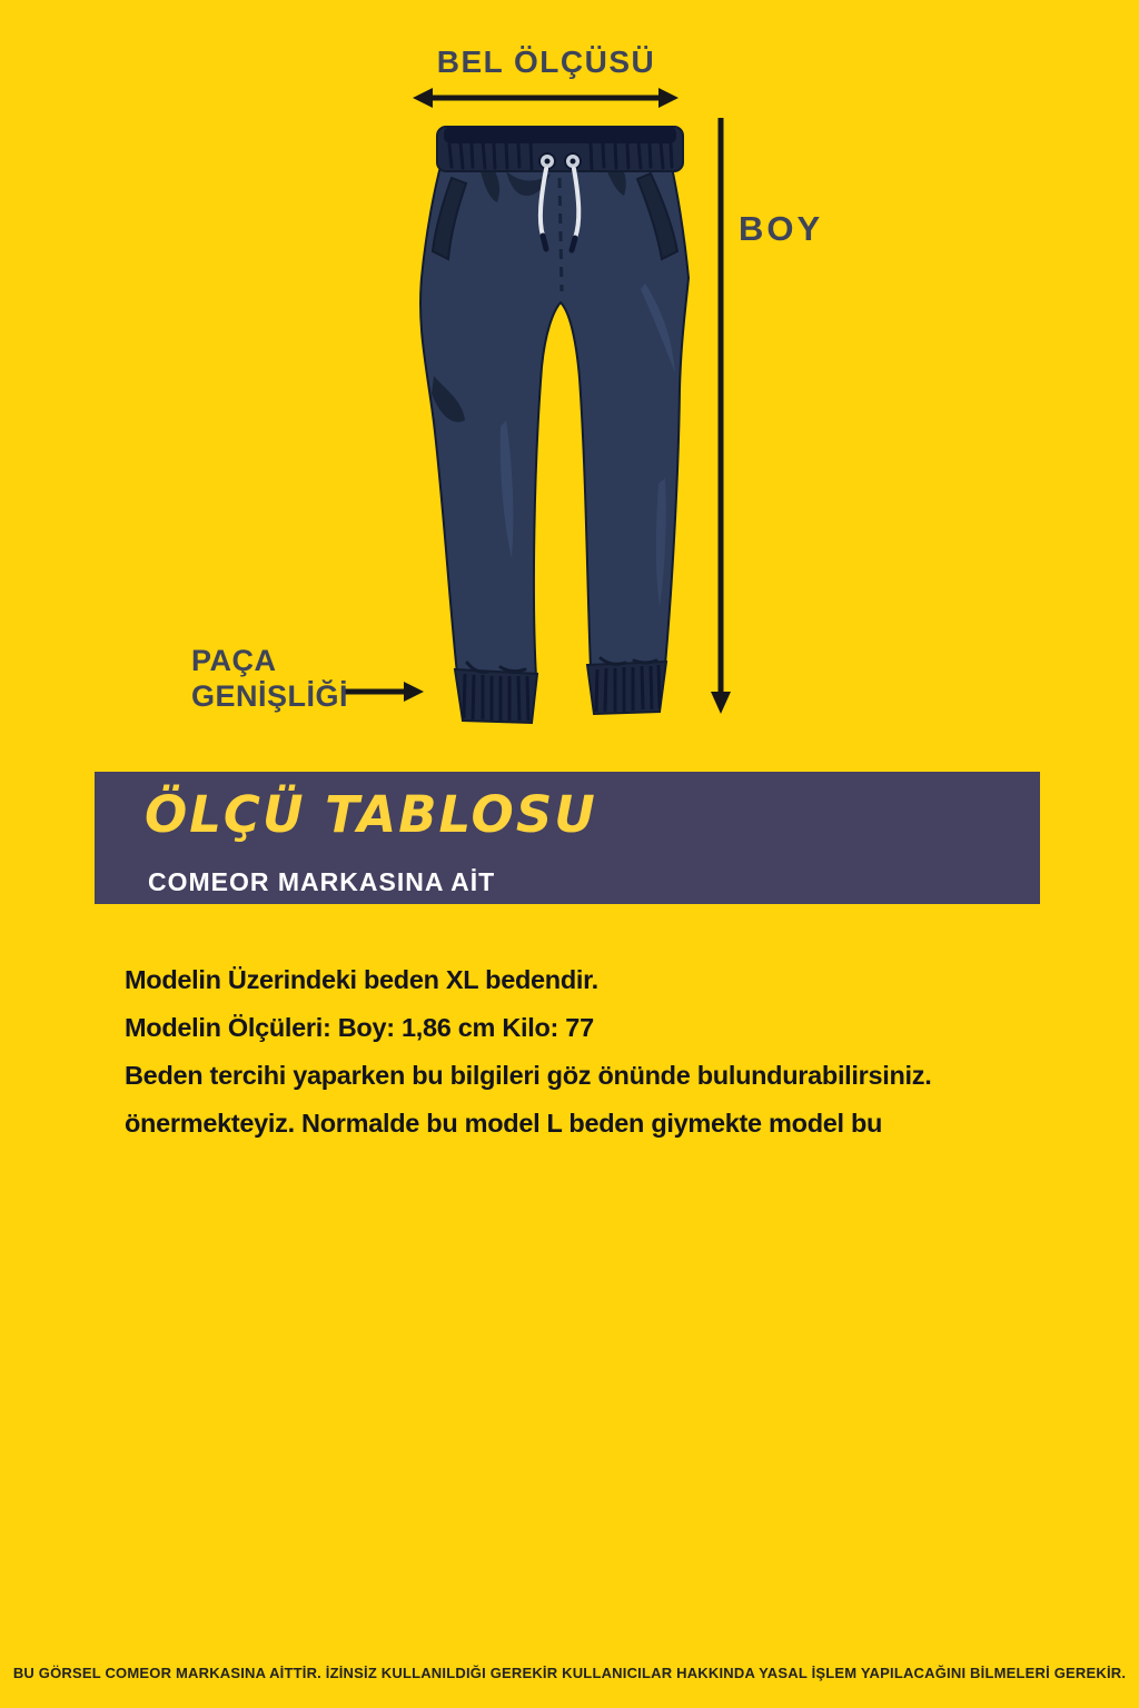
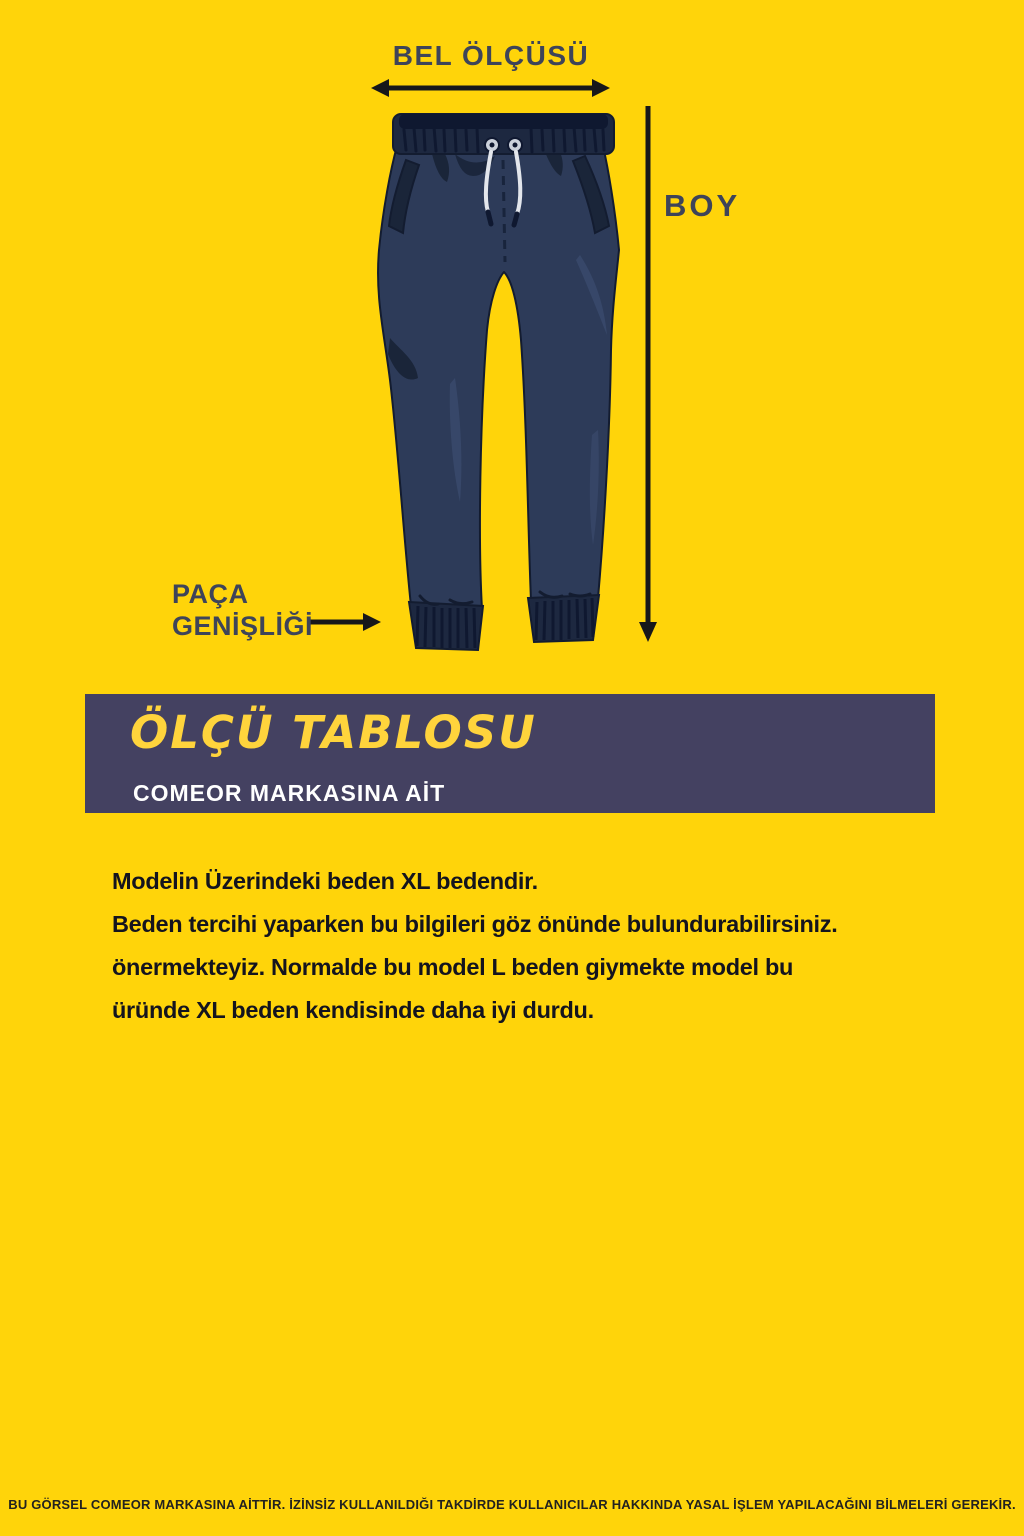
  BEL ÖLÇÜSÜ
  BOY
  PAÇA
  GENİŞLİĞİ
  ÖLÇÜ TABLOSU
  COMEOR MARKASINA AİT
  Modelin Üzerindeki beden XL bedendir.
- Modelin Ölçüleri: Boy: 1,86 cm Kilo: 77
  Beden tercihi yaparken bu bilgileri göz önünde bulundurabilirsiniz.
  önermekteyiz. Normalde bu model L beden giymekte model bu
+ üründe XL beden kendisinde daha iyi durdu.
- BU GÖRSEL COMEOR MARKASINA AİTTİR. İZİNSİZ KULLANILDIĞI GEREKİR KULLANICILAR HAKKINDA YASAL İŞLEM YAPILACAĞINI BİLMELERİ GEREKİR.
+ BU GÖRSEL COMEOR MARKASINA AİTTİR. İZİNSİZ KULLANILDIĞI TAKDİRDE KULLANICILAR HAKKINDA YASAL İŞLEM YAPILACAĞINI BİLMELERİ GEREKİR.
